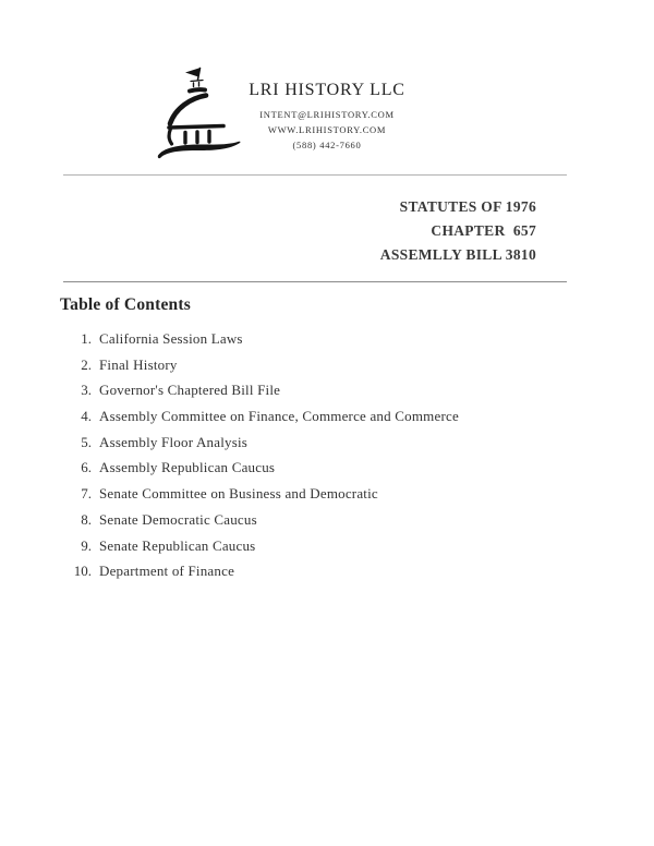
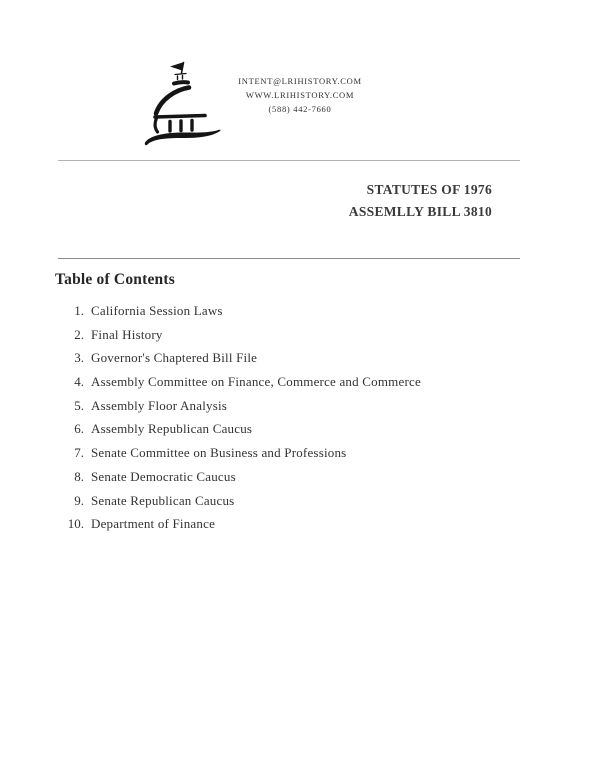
- LRI HISTORY LLC
  INTENT@LRIHISTORY.COM
  WWW.LRIHISTORY.COM
  (588) 442-7660
  STATUTES OF 1976
- CHAPTER 657
  ASSEMLLY BILL 3810
  Table of Contents
  1.
  California Session Laws
  2.
  Final History
  3.
  Governor's Chaptered Bill File
  4.
  Assembly Committee on Finance, Commerce and Commerce
  5.
  Assembly Floor Analysis
  6.
  Assembly Republican Caucus
  7.
- Senate Committee on Business and Democratic
+ Senate Committee on Business and Professions
  8.
  Senate Democratic Caucus
  9.
  Senate Republican Caucus
  10.
  Department of Finance
